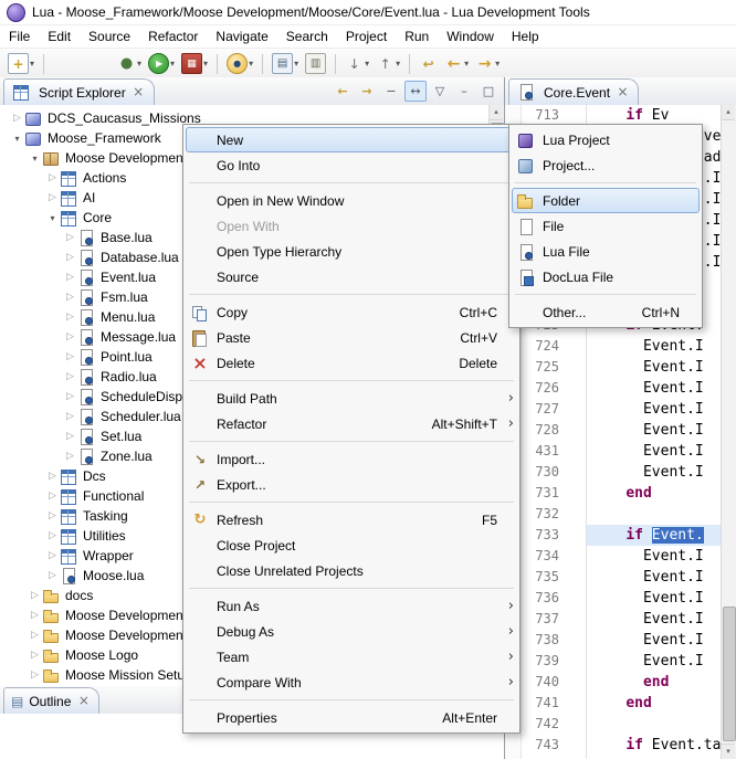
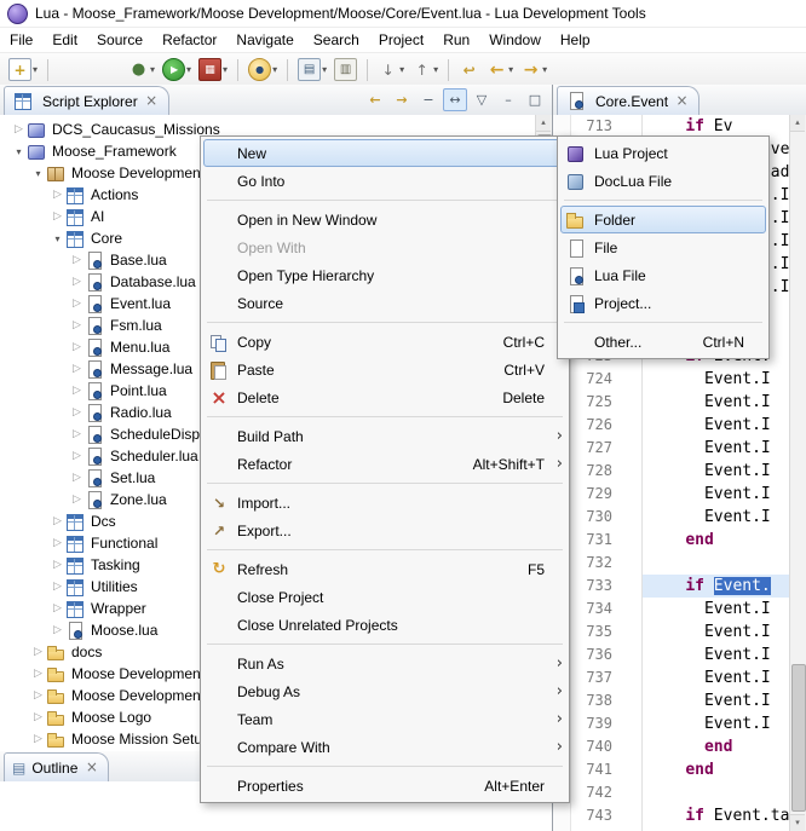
  Lua - Moose_Framework/Moose Development/Moose/Core/Event.lua - Lua Development Tools
  File
  Edit
  Source
  Refactor
  Navigate
  Search
  Project
  Run
  Window
  Help
  ▾
  ▾
  ▾
  ▾
  ▾
  ▾
  ▾
  ▾
  ▾
  ▾
  Script Explorer
  ←
  →
  −
  ↔
  ▽
  –
  □
  ▷
  DCS_Caucasus_Missions
  ▾
  Moose_Framework
  ▾
  Moose Developmen
  ▷
  Actions
  ▷
  AI
  ▾
  Core
  ▷
  Base.lua
  ▷
  Database.lua
  ▷
  Event.lua
  ▷
  Fsm.lua
  ▷
  Menu.lua
  ▷
  Message.lua
  ▷
  Point.lua
  ▷
  Radio.lua
  ▷
  ▷
  Scheduler.lua
  ▷
  Set.lua
  ▷
  Zone.lua
  ▷
  Dcs
  ▷
  Functional
  ▷
  Tasking
  ▷
  Utilities
  ▷
  Wrapper
  ▷
  Moose.lua
  ▷
  docs
  ▷
  Moose Developmen
  ▷
  Moose Developmen
  ▷
  Moose Logo
  ▷
  Moose Mission Setu
  ▴
  ▤
  Outline
  Core.Event
  713
  724
  725
  726
  727
  728
- 431
+ 729
  730
  731
  732
  733
  734
  735
  736
  737
  738
  739
  740
  741
  742
  743
  if Ev
  Event.I
  Event.I
  Event.I
  Event.I
  Event.I
  Event.I
  Event.I
  end
  if Event.
  Event.I
  Event.I
  Event.I
  Event.I
  Event.I
  Event.I
  end
  end
  if Event.ta
  ▴
  ▾
  New
  Go Into
  Open in New Window
  Open With
  Open Type Hierarchy
  Source
  Copy
  Ctrl+C
  Paste
  Ctrl+V
  Delete
  Delete
  Build Path
  ›
  Refactor
  Alt+Shift+T
  ›
  Import...
  Export...
  Refresh
  F5
  Close Project
  Close Unrelated Projects
  Run As
  ›
  Debug As
  ›
  Team
  ›
  Compare With
  ›
  Properties
  Alt+Enter
  Lua Project
- Project...
+ DocLua File
  Folder
  File
  Lua File
- DocLua File
+ Project...
  Other...
  Ctrl+N
